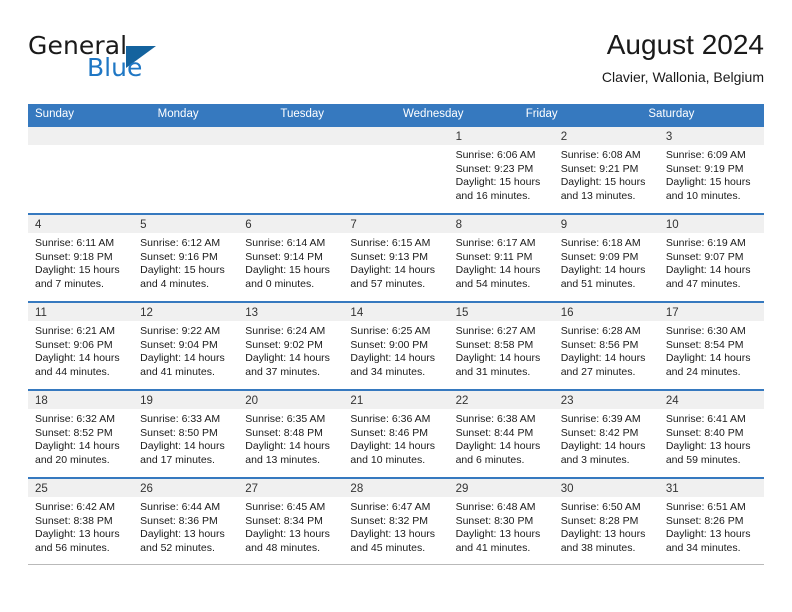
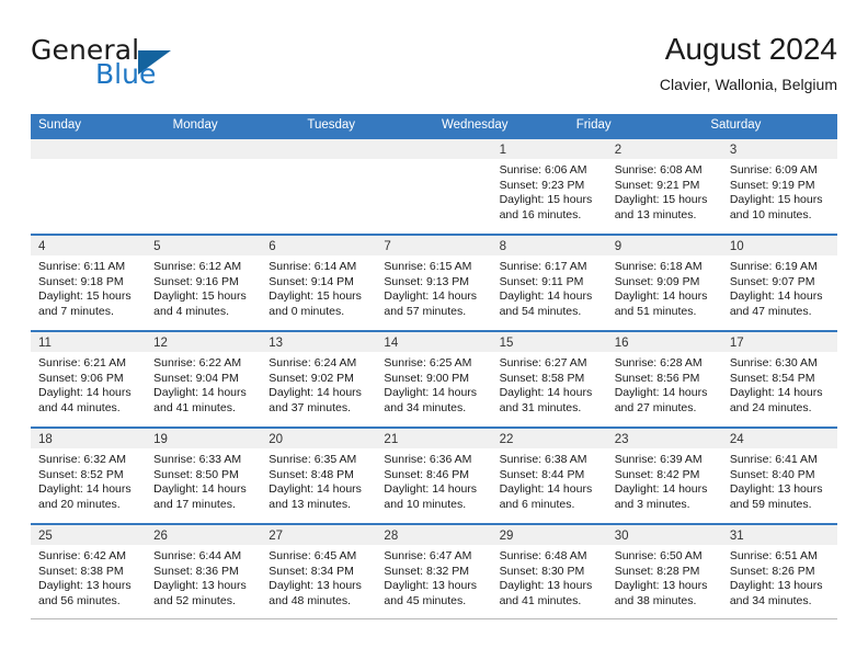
  General
  Blue
  August 2024
  Clavier, Wallonia, Belgium
  Sunday
  Monday
  Tuesday
  Wednesday
  Friday
  Saturday
  1
  Sunrise: 6:06 AM
  Sunset: 9:23 PM
  Daylight: 15 hours
  and 16 minutes.
  2
  Sunrise: 6:08 AM
  Sunset: 9:21 PM
  Daylight: 15 hours
  and 13 minutes.
  3
  Sunrise: 6:09 AM
  Sunset: 9:19 PM
  Daylight: 15 hours
  and 10 minutes.
  4
  Sunrise: 6:11 AM
  Sunset: 9:18 PM
  Daylight: 15 hours
  and 7 minutes.
  5
  Sunrise: 6:12 AM
  Sunset: 9:16 PM
  Daylight: 15 hours
  and 4 minutes.
  6
  Sunrise: 6:14 AM
  Sunset: 9:14 PM
  Daylight: 15 hours
  and 0 minutes.
  7
  Sunrise: 6:15 AM
  Sunset: 9:13 PM
  Daylight: 14 hours
  and 57 minutes.
  8
  Sunrise: 6:17 AM
  Sunset: 9:11 PM
  Daylight: 14 hours
  and 54 minutes.
  9
  Sunrise: 6:18 AM
  Sunset: 9:09 PM
  Daylight: 14 hours
  and 51 minutes.
  10
  Sunrise: 6:19 AM
  Sunset: 9:07 PM
  Daylight: 14 hours
  and 47 minutes.
  11
  Sunrise: 6:21 AM
  Sunset: 9:06 PM
  Daylight: 14 hours
  and 44 minutes.
  12
- Sunrise: 9:22 AM
+ Sunrise: 6:22 AM
  Sunset: 9:04 PM
  Daylight: 14 hours
  and 41 minutes.
  13
  Sunrise: 6:24 AM
  Sunset: 9:02 PM
  Daylight: 14 hours
  and 37 minutes.
  14
  Sunrise: 6:25 AM
  Sunset: 9:00 PM
  Daylight: 14 hours
  and 34 minutes.
  15
  Sunrise: 6:27 AM
  Sunset: 8:58 PM
  Daylight: 14 hours
  and 31 minutes.
  16
  Sunrise: 6:28 AM
  Sunset: 8:56 PM
  Daylight: 14 hours
  and 27 minutes.
  17
  Sunrise: 6:30 AM
  Sunset: 8:54 PM
  Daylight: 14 hours
  and 24 minutes.
  18
  Sunrise: 6:32 AM
  Sunset: 8:52 PM
  Daylight: 14 hours
  and 20 minutes.
  19
  Sunrise: 6:33 AM
  Sunset: 8:50 PM
  Daylight: 14 hours
  and 17 minutes.
  20
  Sunrise: 6:35 AM
  Sunset: 8:48 PM
  Daylight: 14 hours
  and 13 minutes.
  21
  Sunrise: 6:36 AM
  Sunset: 8:46 PM
  Daylight: 14 hours
  and 10 minutes.
  22
  Sunrise: 6:38 AM
  Sunset: 8:44 PM
  Daylight: 14 hours
  and 6 minutes.
  23
  Sunrise: 6:39 AM
  Sunset: 8:42 PM
  Daylight: 14 hours
  and 3 minutes.
  24
  Sunrise: 6:41 AM
  Sunset: 8:40 PM
  Daylight: 13 hours
  and 59 minutes.
  25
  Sunrise: 6:42 AM
  Sunset: 8:38 PM
  Daylight: 13 hours
  and 56 minutes.
  26
  Sunrise: 6:44 AM
  Sunset: 8:36 PM
  Daylight: 13 hours
  and 52 minutes.
  27
  Sunrise: 6:45 AM
  Sunset: 8:34 PM
  Daylight: 13 hours
  and 48 minutes.
  28
  Sunrise: 6:47 AM
  Sunset: 8:32 PM
  Daylight: 13 hours
  and 45 minutes.
  29
  Sunrise: 6:48 AM
  Sunset: 8:30 PM
  Daylight: 13 hours
  and 41 minutes.
  30
  Sunrise: 6:50 AM
  Sunset: 8:28 PM
  Daylight: 13 hours
  and 38 minutes.
  31
  Sunrise: 6:51 AM
  Sunset: 8:26 PM
  Daylight: 13 hours
  and 34 minutes.
